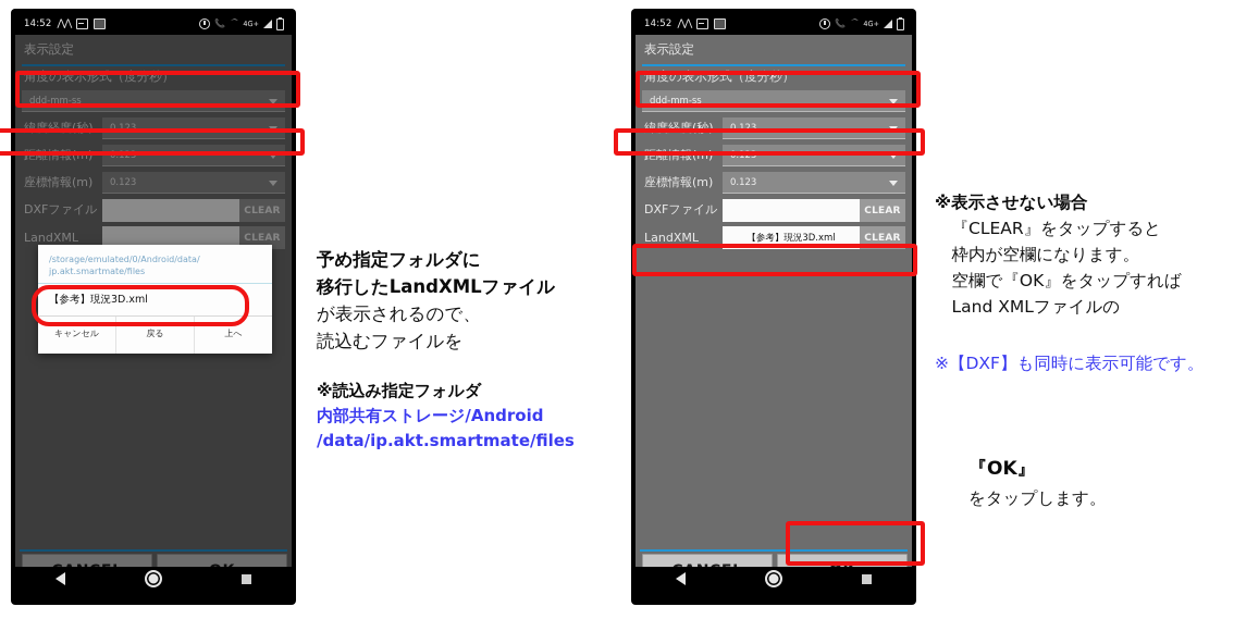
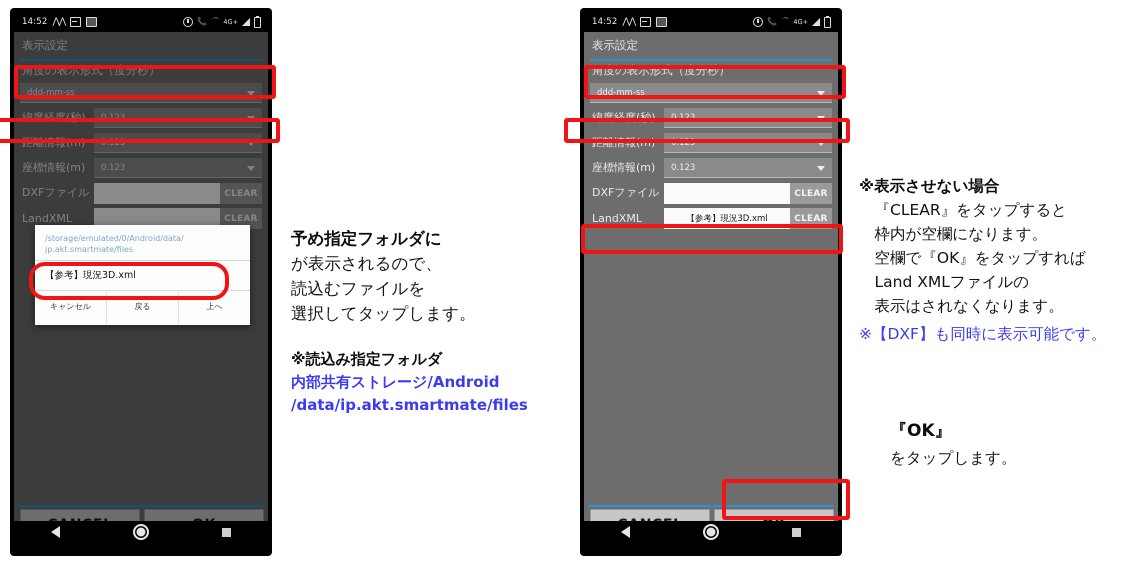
  14:52
  ⋀⋀
  📞
  ⌒
  4G+
  表示設定
  角度の表示形式（度分秒）
  ddd-mm-ss
  緯度経度(秒)
  0.123
  距離情報(m)
  0.123
  座標情報(m)
  0.123
  DXFファイル
  CLEAR
  LandXML
  CLEAR
  /storage/emulated/0/Android/data/
  jp.akt.smartmate/files
  【参考】現況3D.xml
  キャンセル
  戻る
  上へ
  予め指定フォルダに
- 移行したLandXMLファイル
  が表示されるので、
  読込むファイルを
+ 選択してタップします。
  ※読込み指定フォルダ
  内部共有ストレージ/Android
  /data/ip.akt.smartmate/files
  14:52
  ⋀⋀
  📞
  ⌒
  4G+
  表示設定
  角度の表示形式（度分秒）
  ddd-mm-ss
  緯度経度(秒)
  0.123
  距離情報(m)
  0.123
  座標情報(m)
  0.123
  DXFファイル
  CLEAR
  LandXML
  【参考】現況3D.xml
  CLEAR
  ※表示させない場合
  『CLEAR』をタップすると
  枠内が空欄になります。
  空欄で『OK』をタップすれば
  Land XMLファイルの
+ 表示はされなくなります。
  ※【DXF】も同時に表示可能です。
  『OK』
  をタップします。
